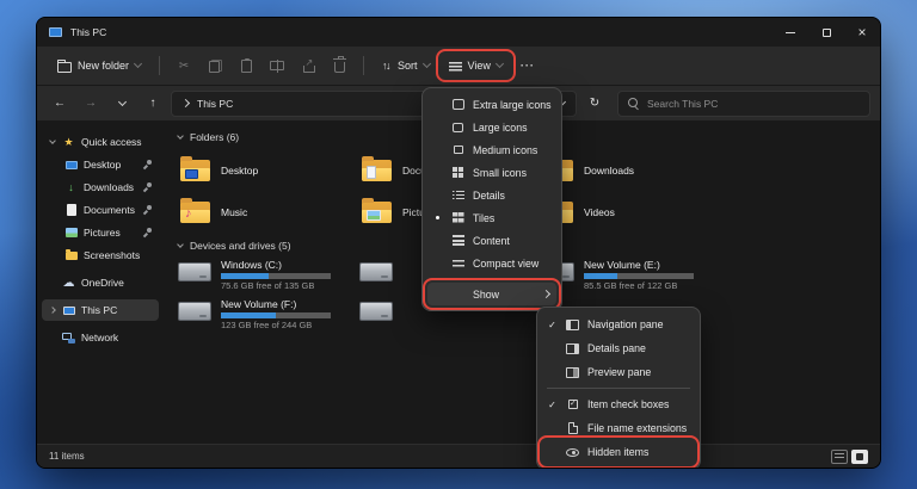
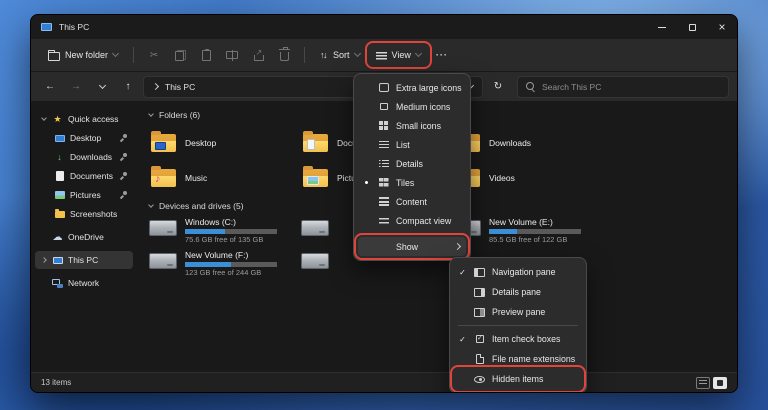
  This PC
  New folder
  Sort
  View
  This PC
  Search This PC
  Quick access
  Desktop
  Downloads
  Documents
  Pictures
  Screenshots
  OneDrive
  This PC
  Network
  Folders (6)
  Desktop
  Downloads
  Music
  Videos
  Devices and drives (5)
  Windows (C:)
  75.6 GB free of 135 GB
  New Volume (E:)
  85.5 GB free of 122 GB
  New Volume (F:)
  123 GB free of 244 GB
- 11 items
+ 13 items
  Extra large icons
- Large icons
  Medium icons
  Small icons
+ List
  Details
  Tiles
  Content
  Compact view
  Show
  ✓
  Navigation pane
  Details pane
  Preview pane
  ✓
  Item check boxes
  File name extensions
  Hidden items
